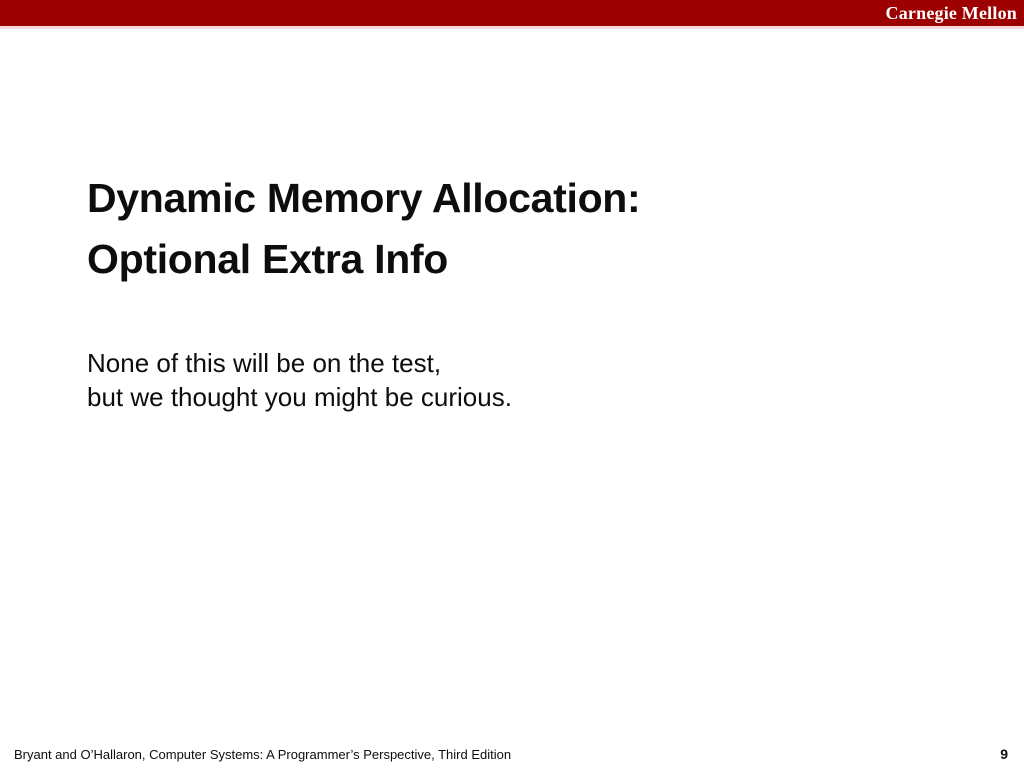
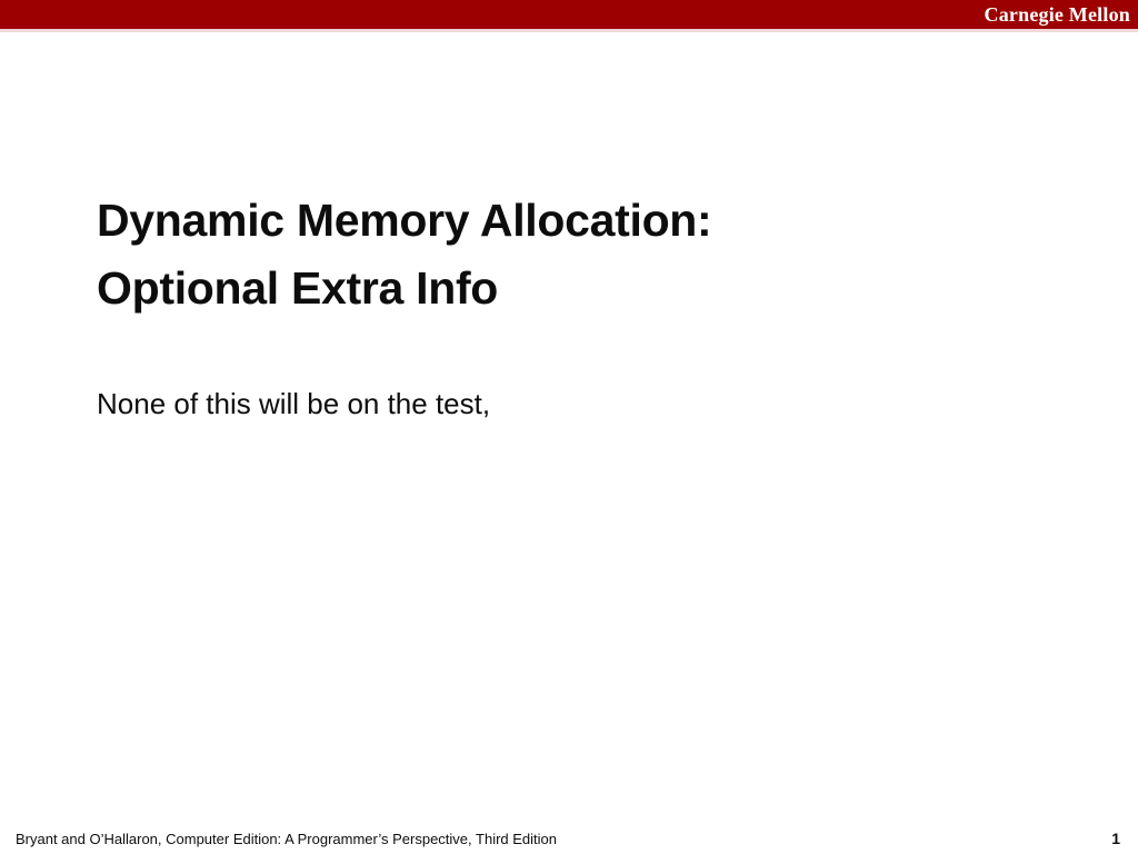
  Carnegie Mellon
  Dynamic Memory Allocation:
  Optional Extra Info
  None of this will be on the test,
- but we thought you might be curious.
- Bryant and O’Hallaron, Computer Systems: A Programmer’s Perspective, Third Edition
+ Bryant and O’Hallaron, Computer Edition: A Programmer’s Perspective, Third Edition
- 9
+ 1
